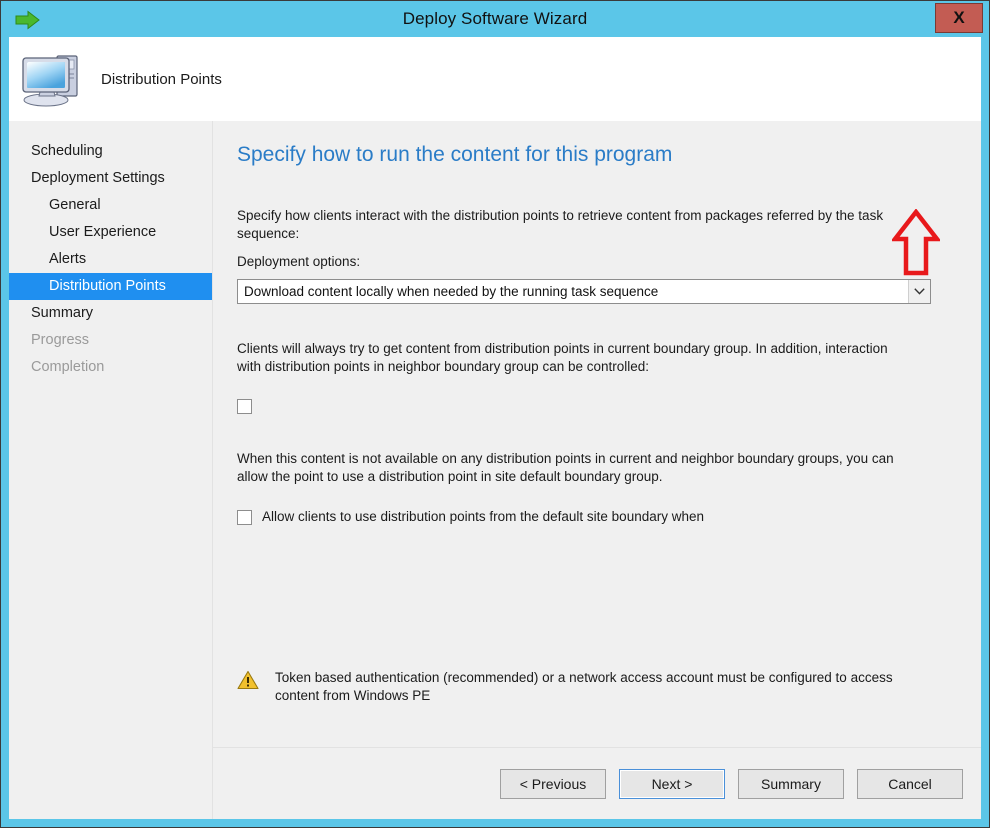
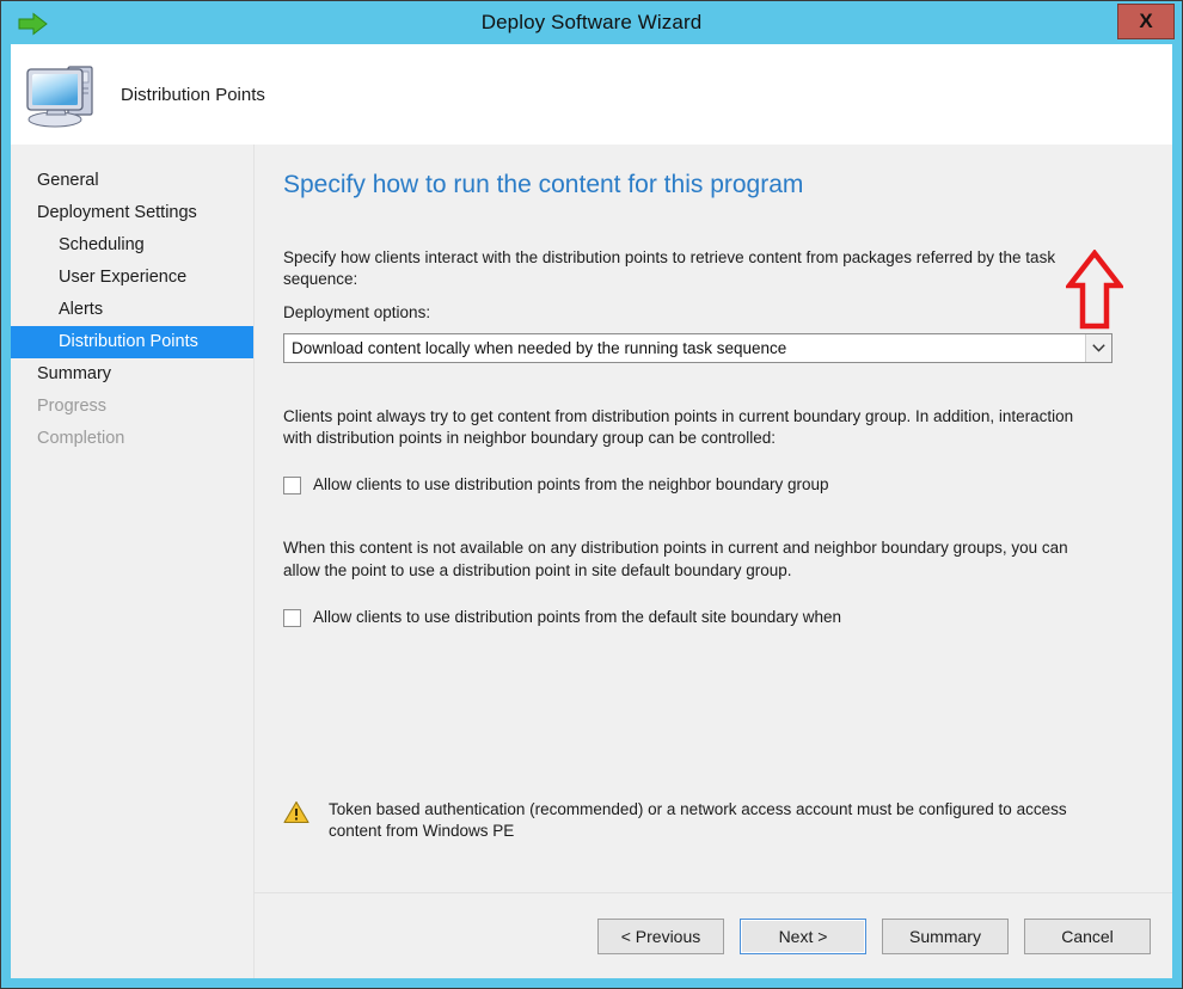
  Deploy Software Wizard
  X
  Distribution Points
- Scheduling
+ General
  Deployment Settings
- General
+ Scheduling
  User Experience
  Alerts
  Distribution Points
  Summary
  Progress
  Completion
  Specify how to run the content for this program
  Specify how clients interact with the distribution points to retrieve content from packages referred by the task sequence:
  Deployment options:
  Download content locally when needed by the running task sequence
- Clients will always try to get content from distribution points in current boundary group. In addition, interaction with distribution points in neighbor boundary group can be controlled:
+ Clients point always try to get content from distribution points in current boundary group. In addition, interaction with distribution points in neighbor boundary group can be controlled:
+ Allow clients to use distribution points from the neighbor boundary group
  When this content is not available on any distribution points in current and neighbor boundary groups, you can allow the point to use a distribution point in site default boundary group.
  Allow clients to use distribution points from the default site boundary when
  Token based authentication (recommended) or a network access account must be configured to access content from Windows PE
  < Previous
  Next >
  Summary
  Cancel
